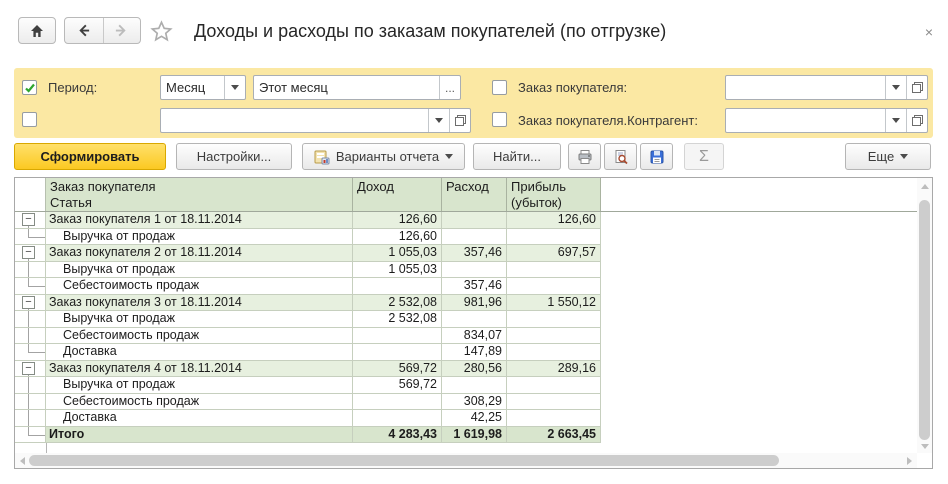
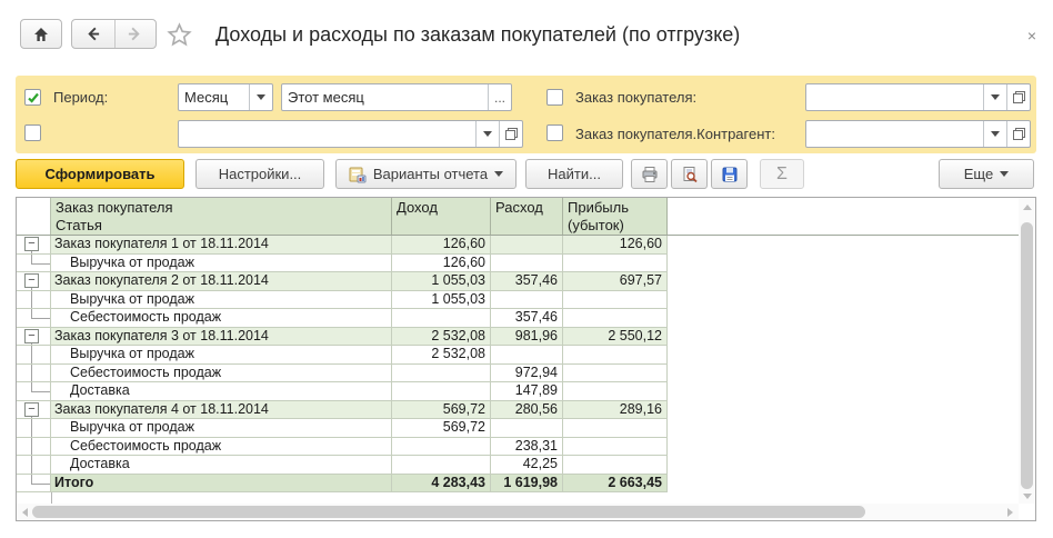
  Доходы и расходы по заказам покупателей (по отгрузке)
  ×
  Период:
  Месяц
  Этот месяц
  ...
  Заказ покупателя:
  Заказ покупателя.Контрагент:
  Сформировать
  Настройки...
  Варианты отчета
  Найти...
  Σ
  Еще
  Заказ покупателя
  Статья
  Доход
  Расход
  Прибыль
  (убыток)
  −
  Заказ покупателя 1 от 18.11.2014
  126,60
  126,60
  Выручка от продаж
  126,60
  −
  Заказ покупателя 2 от 18.11.2014
  1 055,03
  357,46
  697,57
  Выручка от продаж
  1 055,03
  Себестоимость продаж
  357,46
  −
  Заказ покупателя 3 от 18.11.2014
  2 532,08
  981,96
- 1 550,12
+ 2 550,12
  Выручка от продаж
  2 532,08
  Себестоимость продаж
- 834,07
+ 972,94
  Доставка
  147,89
  −
  Заказ покупателя 4 от 18.11.2014
  569,72
  280,56
  289,16
  Выручка от продаж
  569,72
  Себестоимость продаж
- 308,29
+ 238,31
  Доставка
  42,25
  Итого
  4 283,43
  1 619,98
  2 663,45
